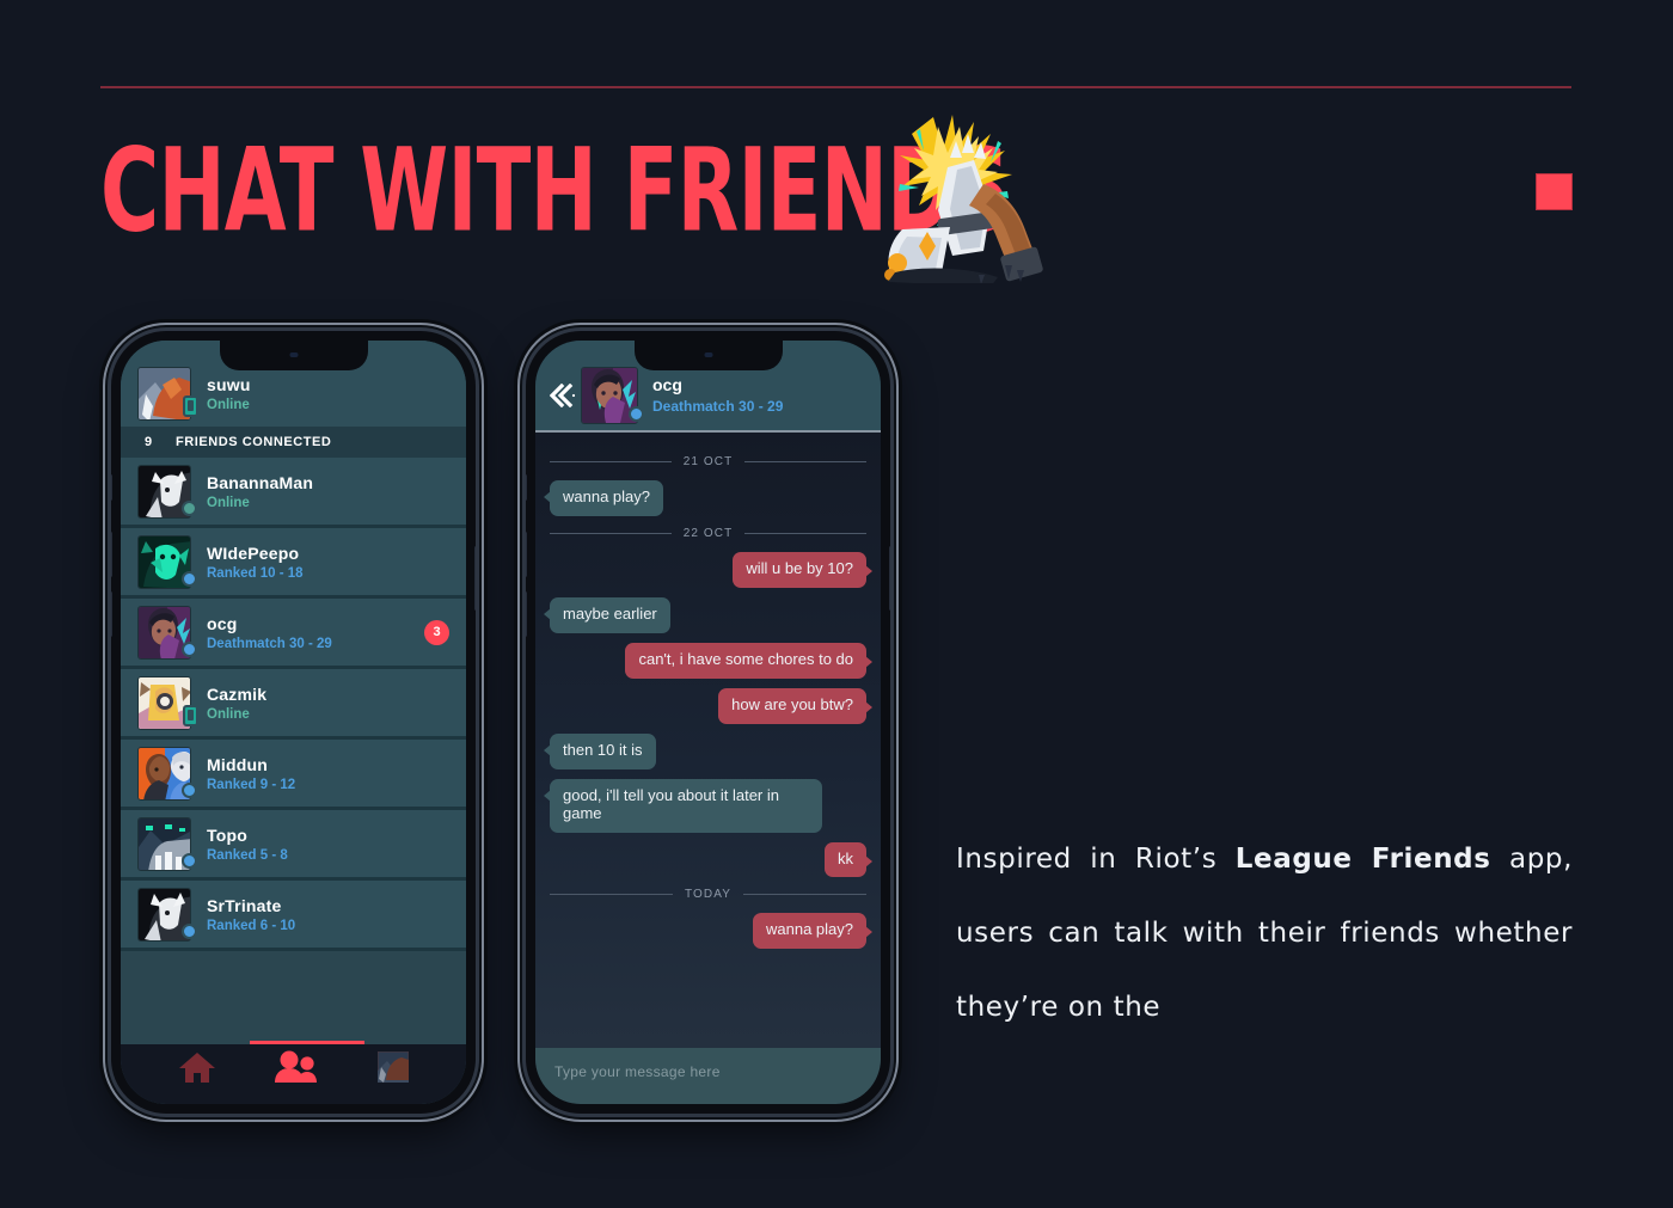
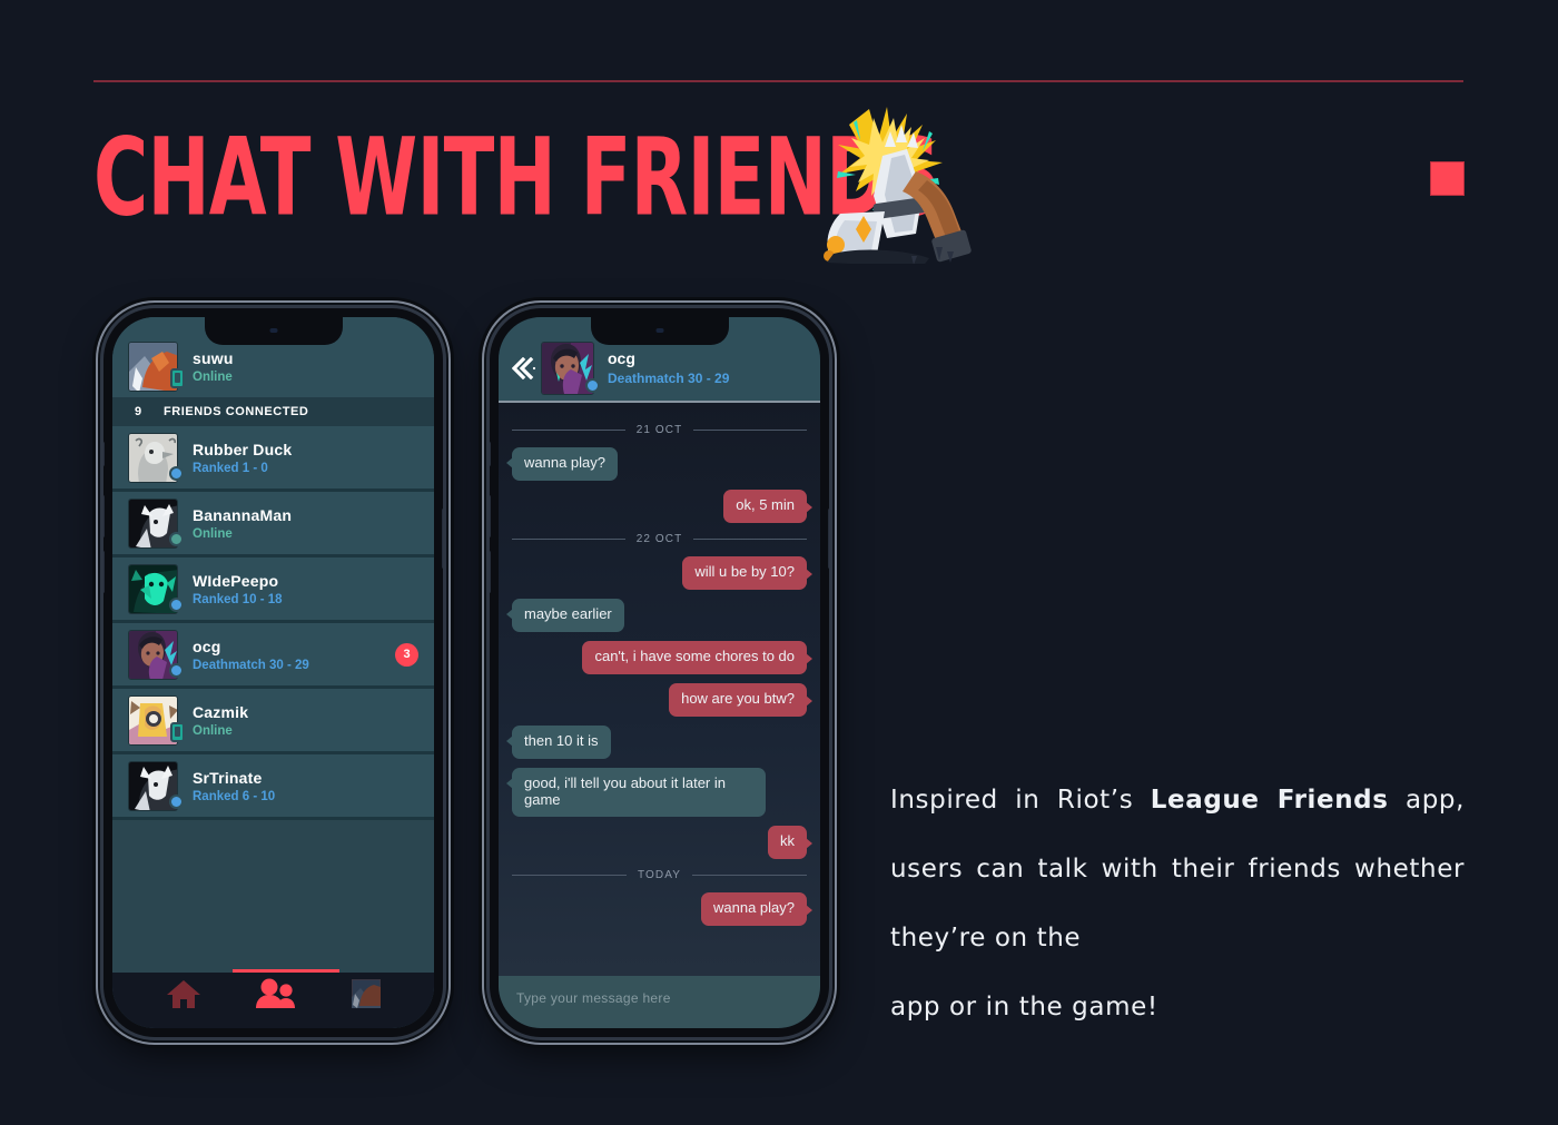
  CHAT WITH FRIEND
  suwu
  Online
  9
  FRIENDS CONNECTED
+ Rubber Duck
+ Ranked 1 - 0
  BanannaMan
  Online
  WIdePeepo
  Ranked 10 - 18
  ocg
  Deathmatch 30 - 29
  3
  Cazmik
  Online
- Middun
- Ranked 9 - 12
- Topo
- Ranked 5 - 8
  SrTrinate
  Ranked 6 - 10
  ocg
  Deathmatch 30 - 29
  21 OCT
  wanna play?
+ ok, 5 min
  22 OCT
  will u be by 10?
  maybe earlier
  can't, i have some chores to do
  how are you btw?
  then 10 it is
  good, i'll tell you about it later in game
  kk
  TODAY
  wanna play?
  Type your message here
  Inspired in Riot’s League Friends app, users can talk with their friends whether they’re on the
+ app or in the game!
